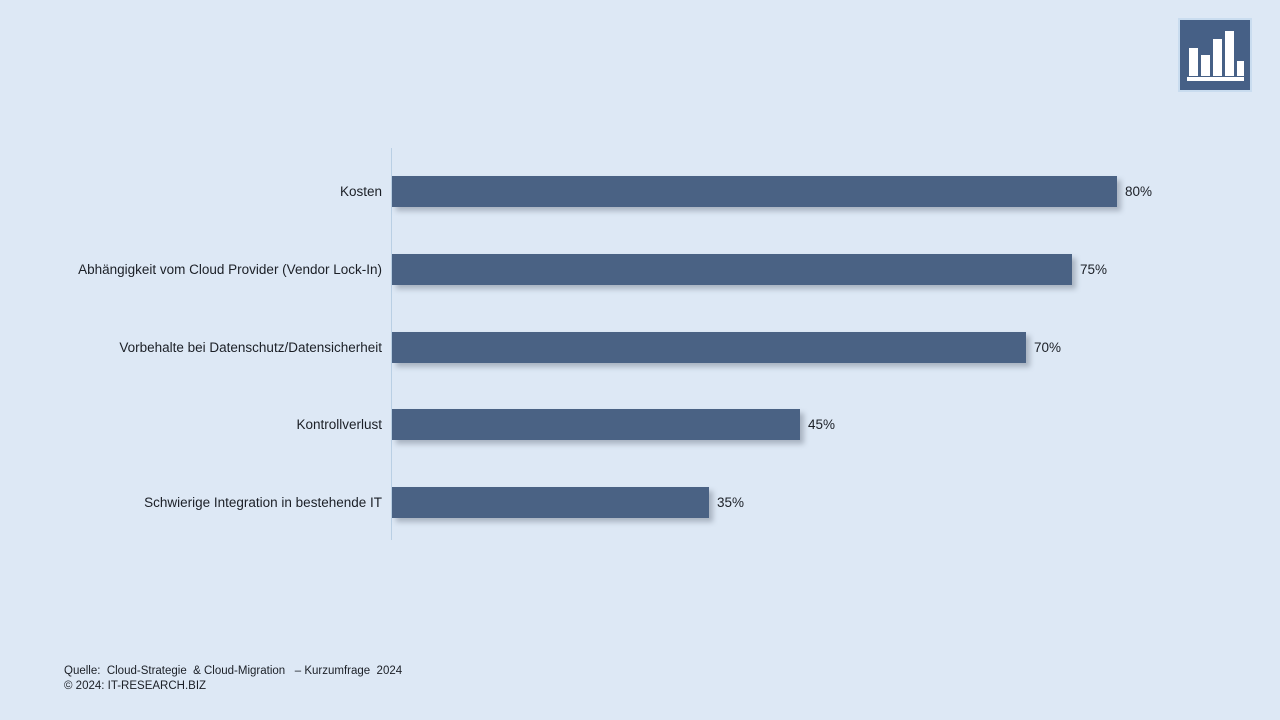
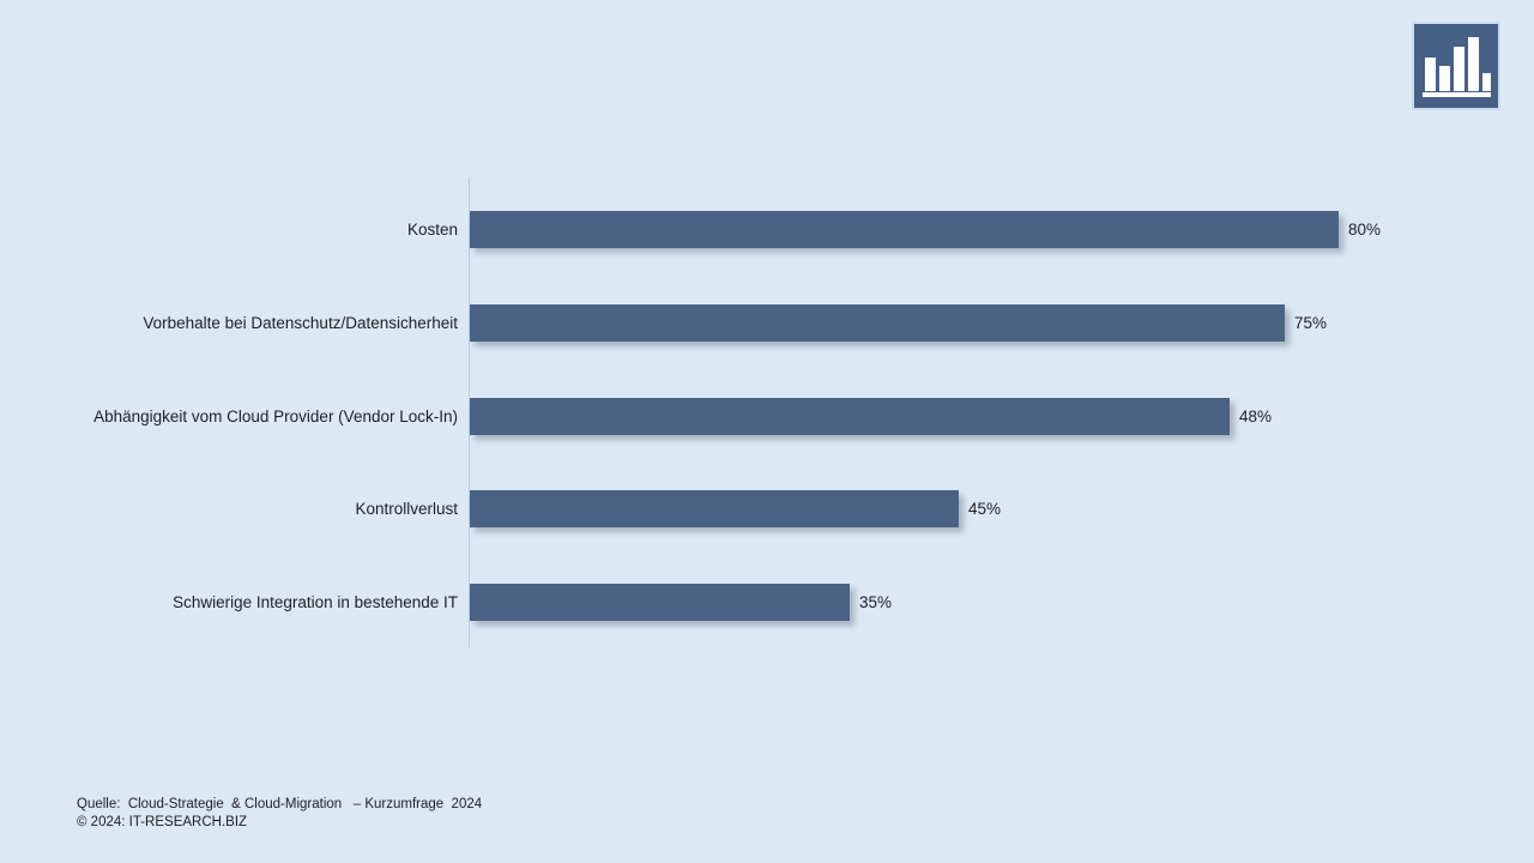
  Kosten
  80%
- Abhängigkeit vom Cloud Provider (Vendor Lock-In)
+ Vorbehalte bei Datenschutz/Datensicherheit
  75%
- Vorbehalte bei Datenschutz/Datensicherheit
+ Abhängigkeit vom Cloud Provider (Vendor Lock-In)
- 70%
+ 48%
  Kontrollverlust
  45%
  Schwierige Integration in bestehende IT
  35%
  Quelle: Cloud-Strategie & Cloud-Migration – Kurzumfrage 2024
  © 2024: IT-RESEARCH.BIZ
